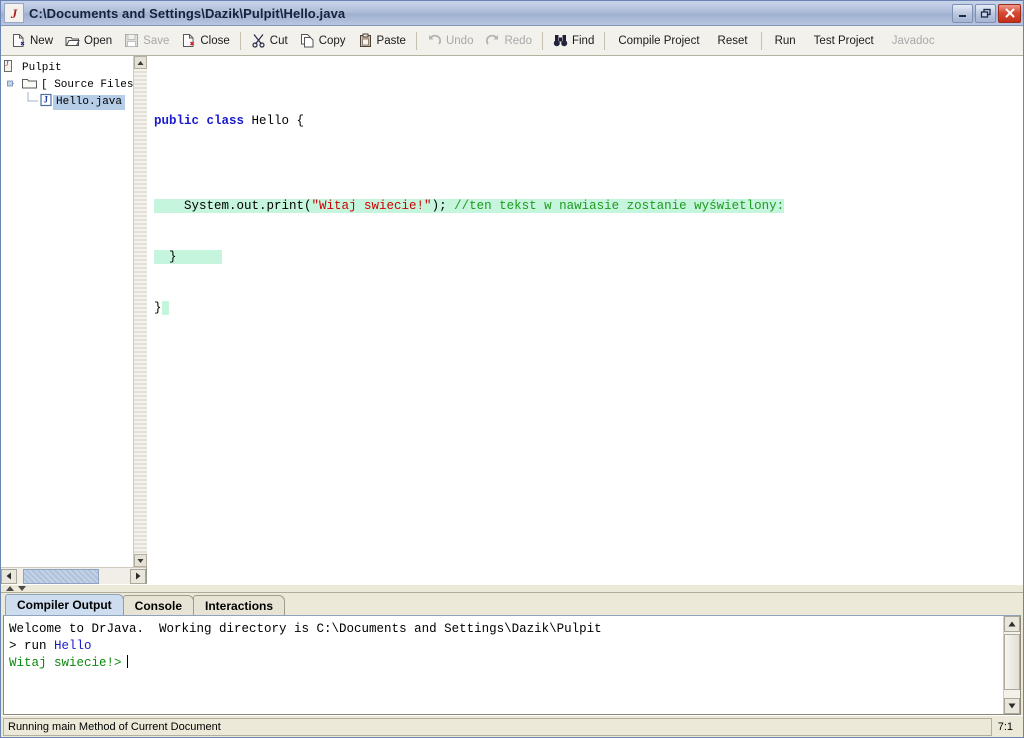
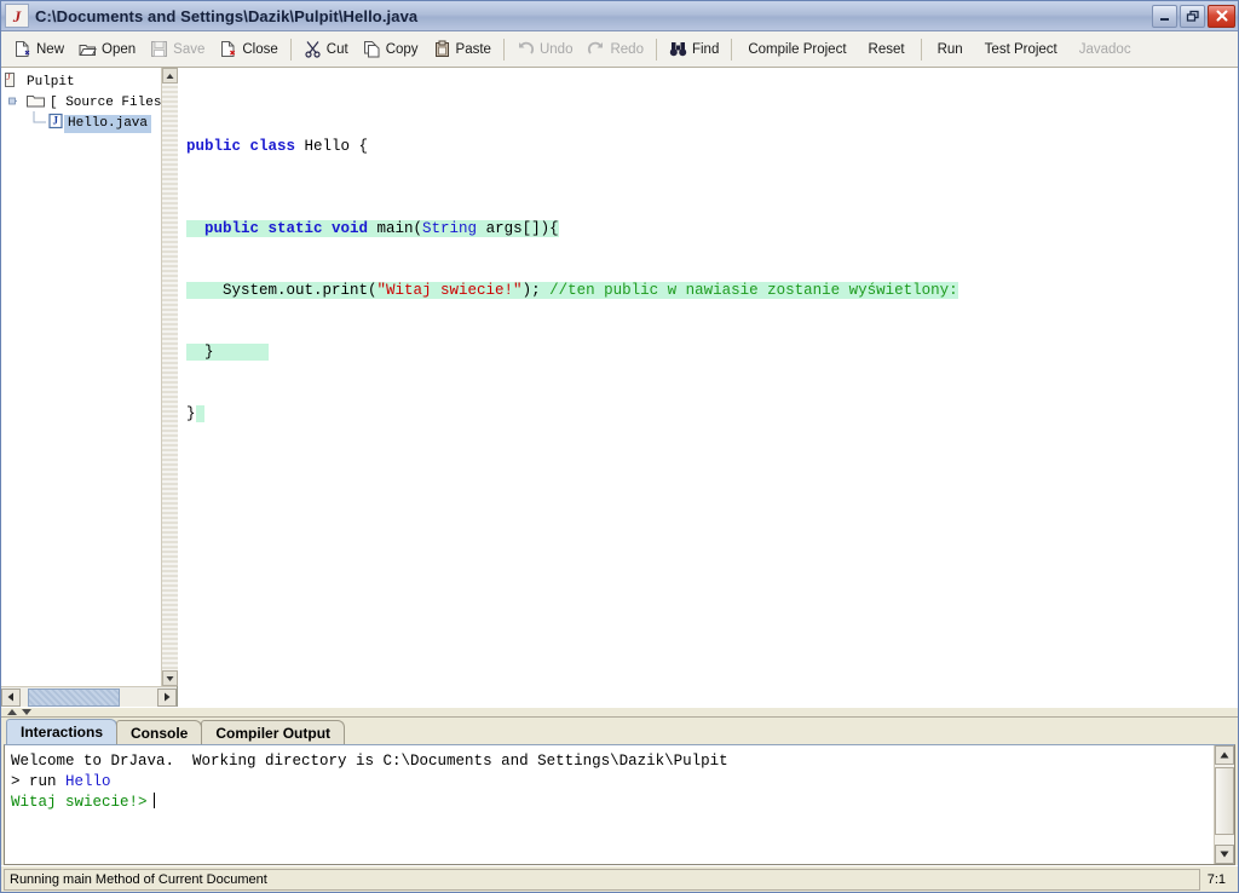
  J
  C:\Documents and Settings\Dazik\Pulpit\Hello.java
  New
  Open
  Save
  Close
  Cut
  Copy
  Paste
  Undo
  Redo
  Find
  Compile Project
  Reset
  Run
  Test Project
  Javadoc
  J
  Pulpit
  [ Source Files
  J
  Hello.java
  public class Hello {
+ public static void main(String args[]){
- System.out.print("Witaj swiecie!"); //ten tekst w nawiasie zostanie wyświetlony:
+ System.out.print("Witaj swiecie!"); //ten public w nawiasie zostanie wyświetlony:
  }
  }
- Compiler Output
+ Interactions
  Console
- Interactions
+ Compiler Output
  Welcome to DrJava. Working directory is C:\Documents and Settings\Dazik\Pulpit > run Hello Witaj swiecie!>
  Running main Method of Current Document
  7:1
